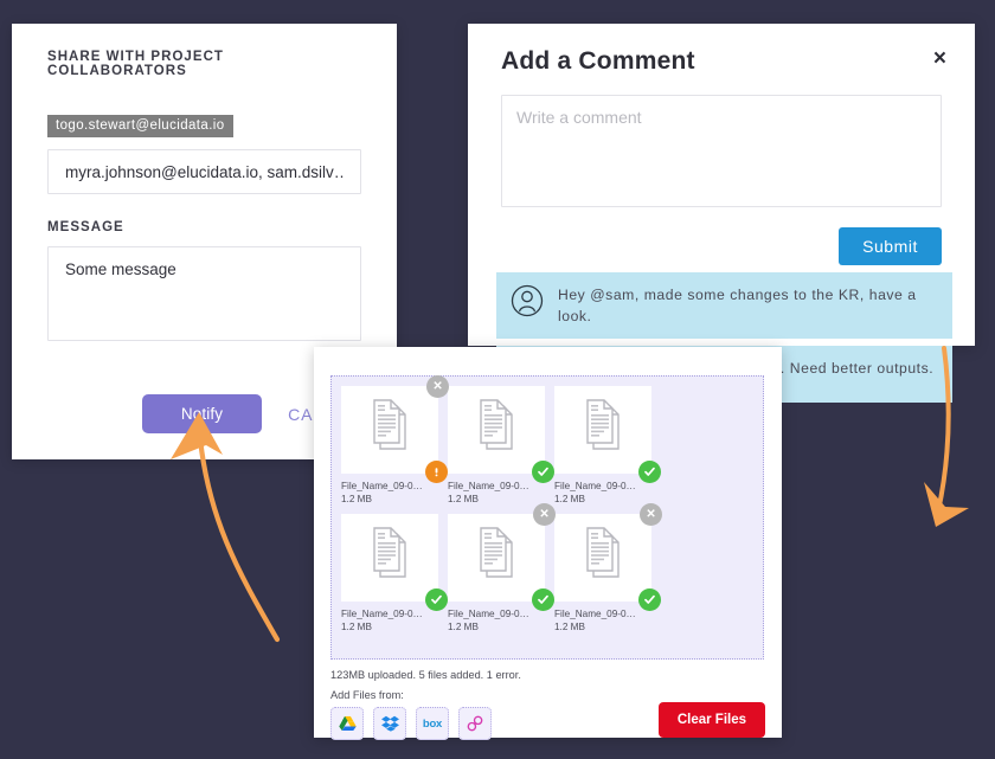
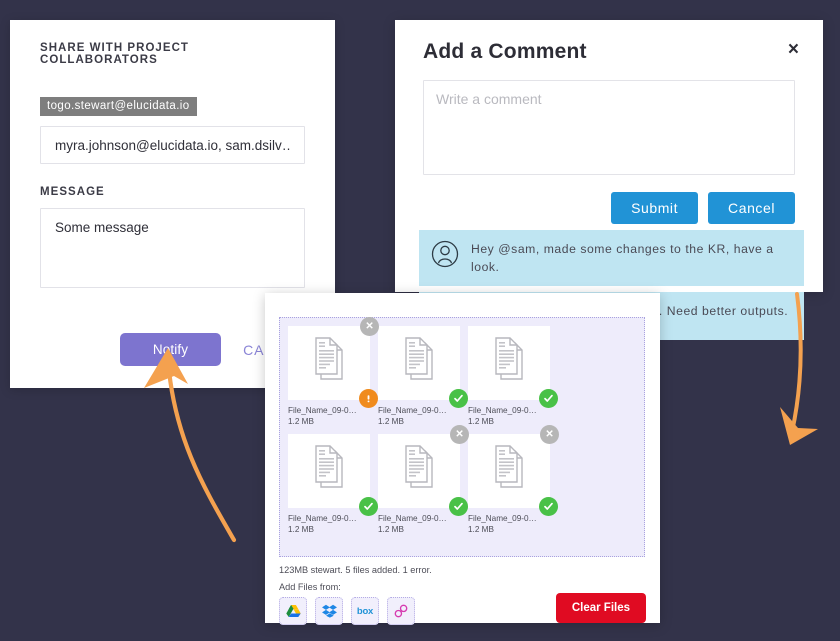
  SHARE WITH PROJECT COLLABORATORS
  togo.stewart@elucidata.io
  myra.johnson@elucidata.io, sam.dsilv…
  MESSAGE
  Some message
  Notify
  Add a Comment
  ×
  Write a comment
  Submit
+ Cancel
  Hey @sam, made some changes to the KR, have a look.
  ✕
  File_Name_09-0…
  1.2 MB
  File_Name_09-0…
  1.2 MB
  File_Name_09-0…
  1.2 MB
  File_Name_09-0…
  1.2 MB
  ✕
  File_Name_09-0…
  1.2 MB
  ✕
  File_Name_09-0…
  1.2 MB
- 123MB uploaded. 5 files added. 1 error.
+ 123MB stewart. 5 files added. 1 error.
  Add Files from:
  box
  Clear Files
